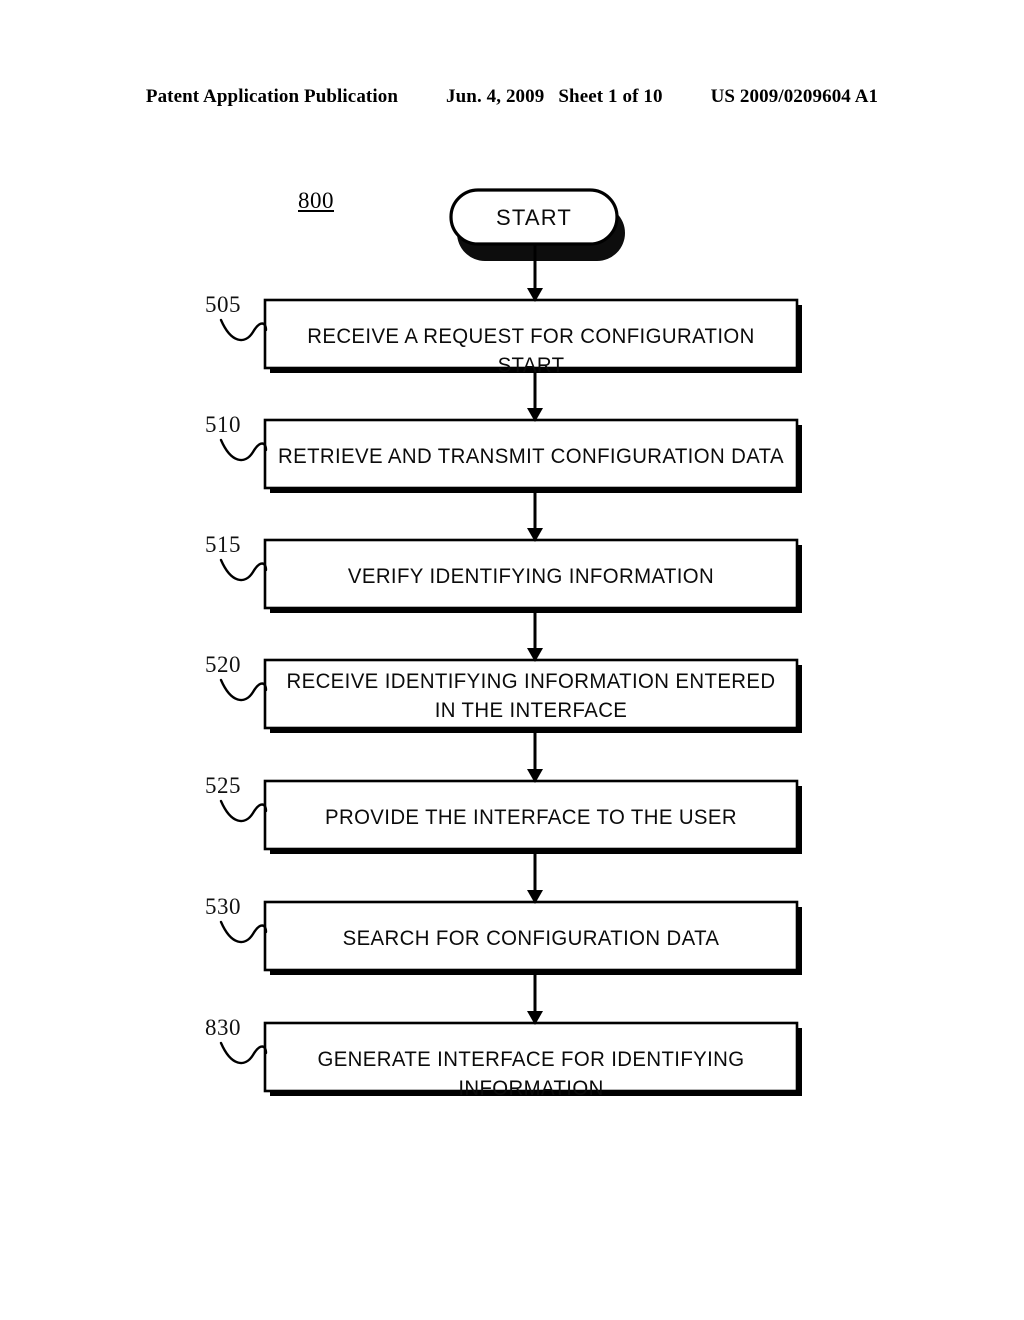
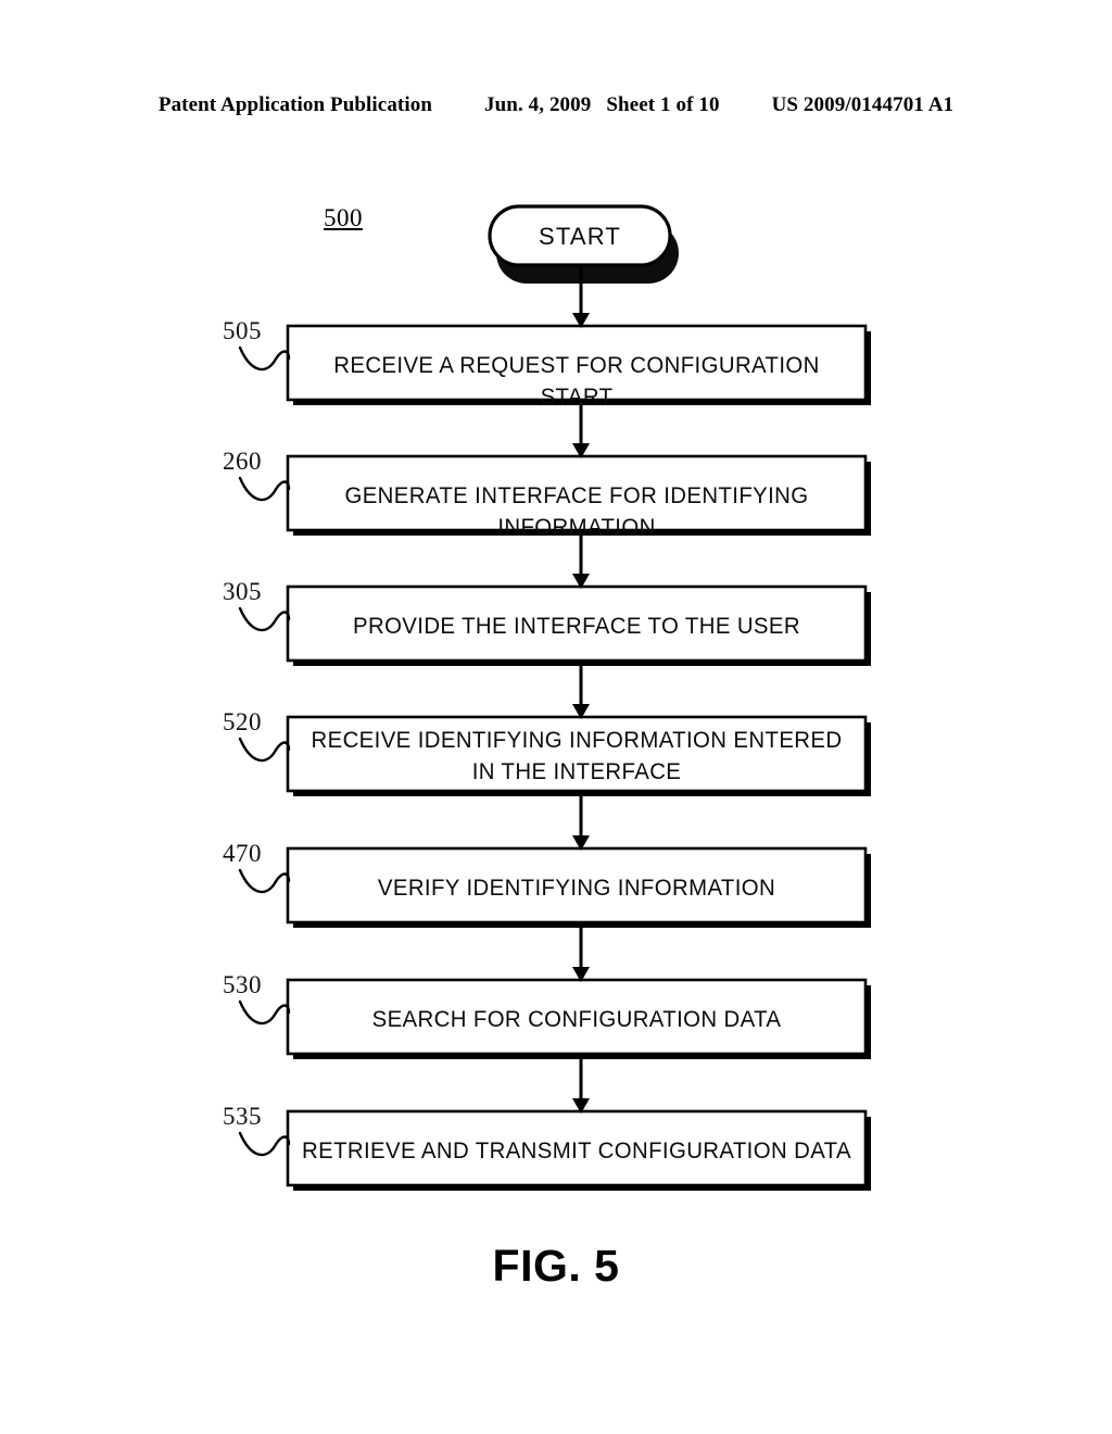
  Patent Application Publication
  Jun. 4, 2009
  Sheet 1 of 10
- US 2009/0209604 A1
+ US 2009/0144701 A1
- 800
+ 500
  START
  505
- 510
+ 260
- 515
+ 305
  520
- 525
+ 470
  530
- 830
+ 535
  RECEIVE A REQUEST FOR CONFIGURATION START
- RETRIEVE AND TRANSMIT CONFIGURATION DATA
+ GENERATE INTERFACE FOR IDENTIFYING INFORMATION
- VERIFY IDENTIFYING INFORMATION
+ PROVIDE THE INTERFACE TO THE USER
  RECEIVE IDENTIFYING INFORMATION ENTERED
  IN THE INTERFACE
- PROVIDE THE INTERFACE TO THE USER
+ VERIFY IDENTIFYING INFORMATION
  SEARCH FOR CONFIGURATION DATA
- GENERATE INTERFACE FOR IDENTIFYING INFORMATION
+ RETRIEVE AND TRANSMIT CONFIGURATION DATA
+ FIG. 5
